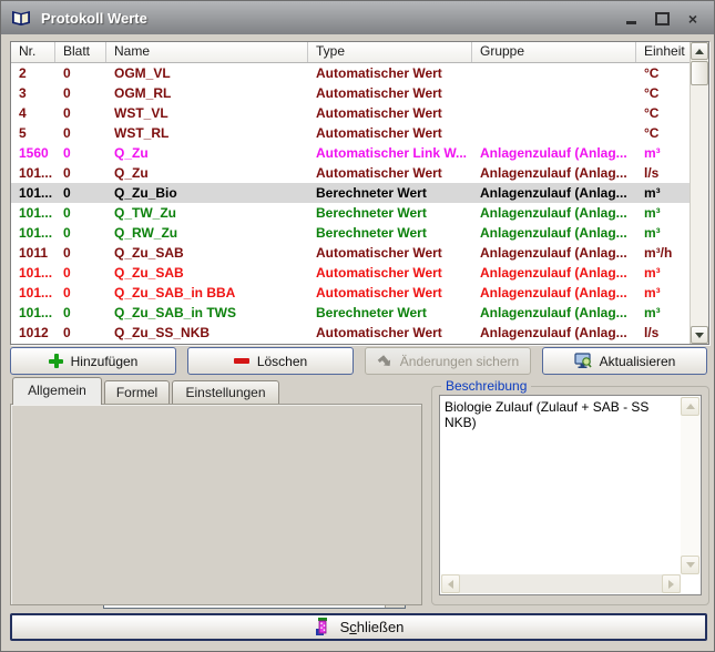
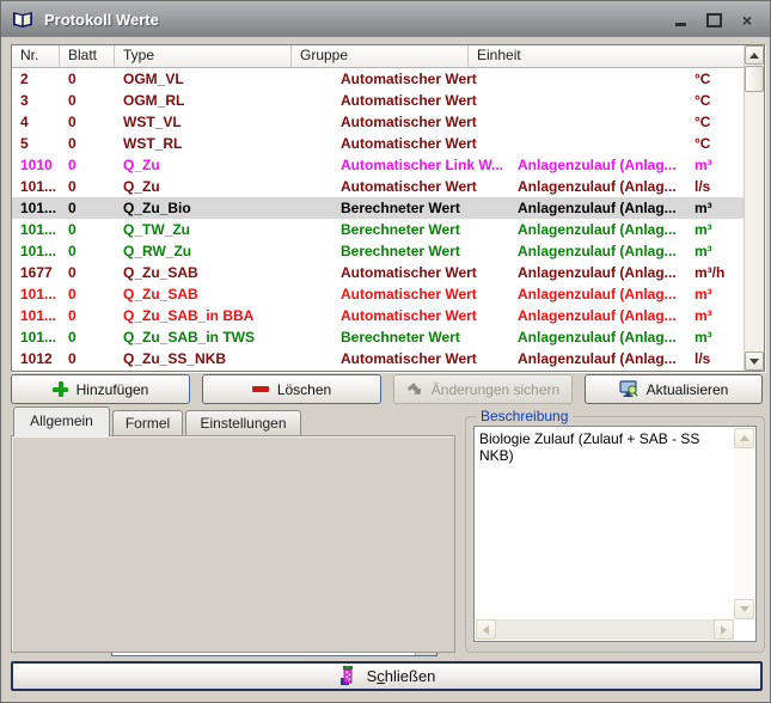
  Protokoll Werte
  ×
  Nr.
  Blatt
- Name
  Type
  Gruppe
  Einheit
  2
  0
  OGM_VL
  Automatischer Wert
  °C
  3
  0
  OGM_RL
  Automatischer Wert
  °C
  4
  0
  WST_VL
  Automatischer Wert
  °C
  5
  0
  WST_RL
  Automatischer Wert
  °C
- 1560
+ 1010
  0
  Q_Zu
  Automatischer Link W...
  Anlagenzulauf (Anlag...
  m³
  101...
  0
  Q_Zu
  Automatischer Wert
  Anlagenzulauf (Anlag...
  l/s
  101...
  0
  Q_Zu_Bio
  Berechneter Wert
  Anlagenzulauf (Anlag...
  m³
  101...
  0
  Q_TW_Zu
  Berechneter Wert
  Anlagenzulauf (Anlag...
  m³
  101...
  0
  Q_RW_Zu
  Berechneter Wert
  Anlagenzulauf (Anlag...
  m³
- 1011
+ 1677
  0
  Q_Zu_SAB
  Automatischer Wert
  Anlagenzulauf (Anlag...
  m³/h
  101...
  0
  Q_Zu_SAB
  Automatischer Wert
  Anlagenzulauf (Anlag...
  m³
  101...
  0
  Q_Zu_SAB_in BBA
  Automatischer Wert
  Anlagenzulauf (Anlag...
  m³
  101...
  0
  Q_Zu_SAB_in TWS
  Berechneter Wert
  Anlagenzulauf (Anlag...
  m³
  1012
  0
  Q_Zu_SS_NKB
  Automatischer Wert
  Anlagenzulauf (Anlag...
  l/s
  Hinzufügen
  Löschen
  Änderungen sichern
  Aktualisieren
  Allgemein
  Formel
  Einstellungen
  Beschreibung
  Biologie Zulauf (Zulauf + SAB - SS NKB)
  Schließen
